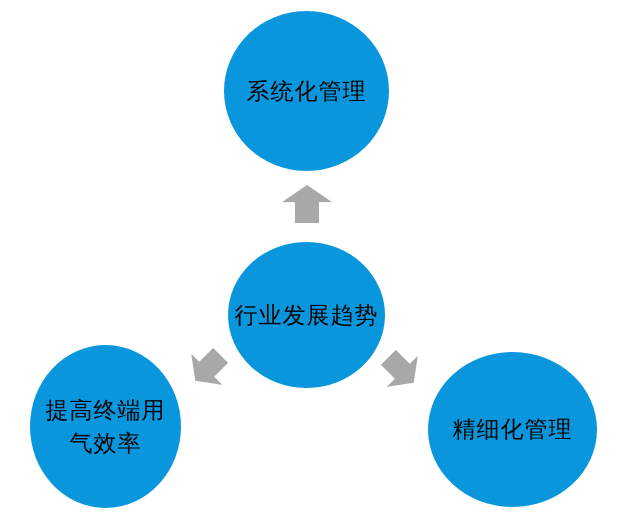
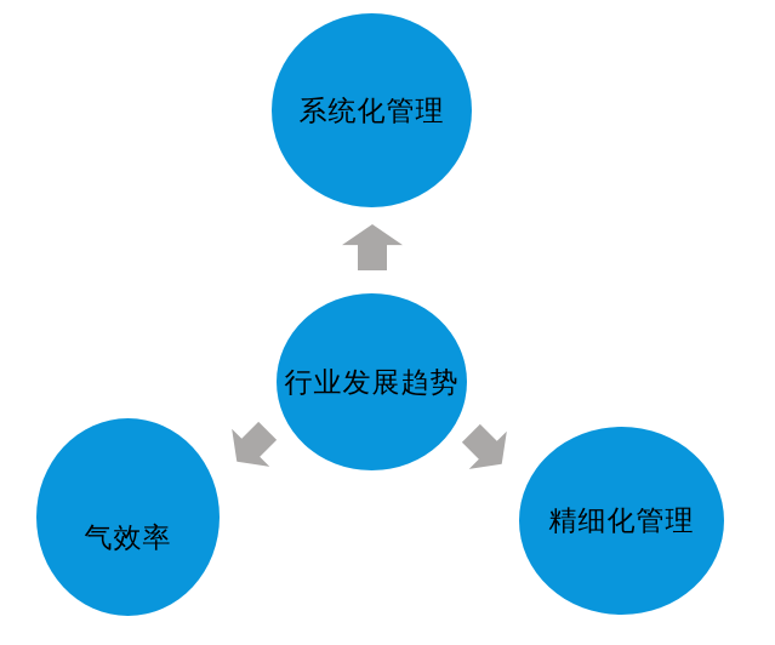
  系统化管理
  行业发展趋势
- 提高终端用
  气效率
  精细化管理
